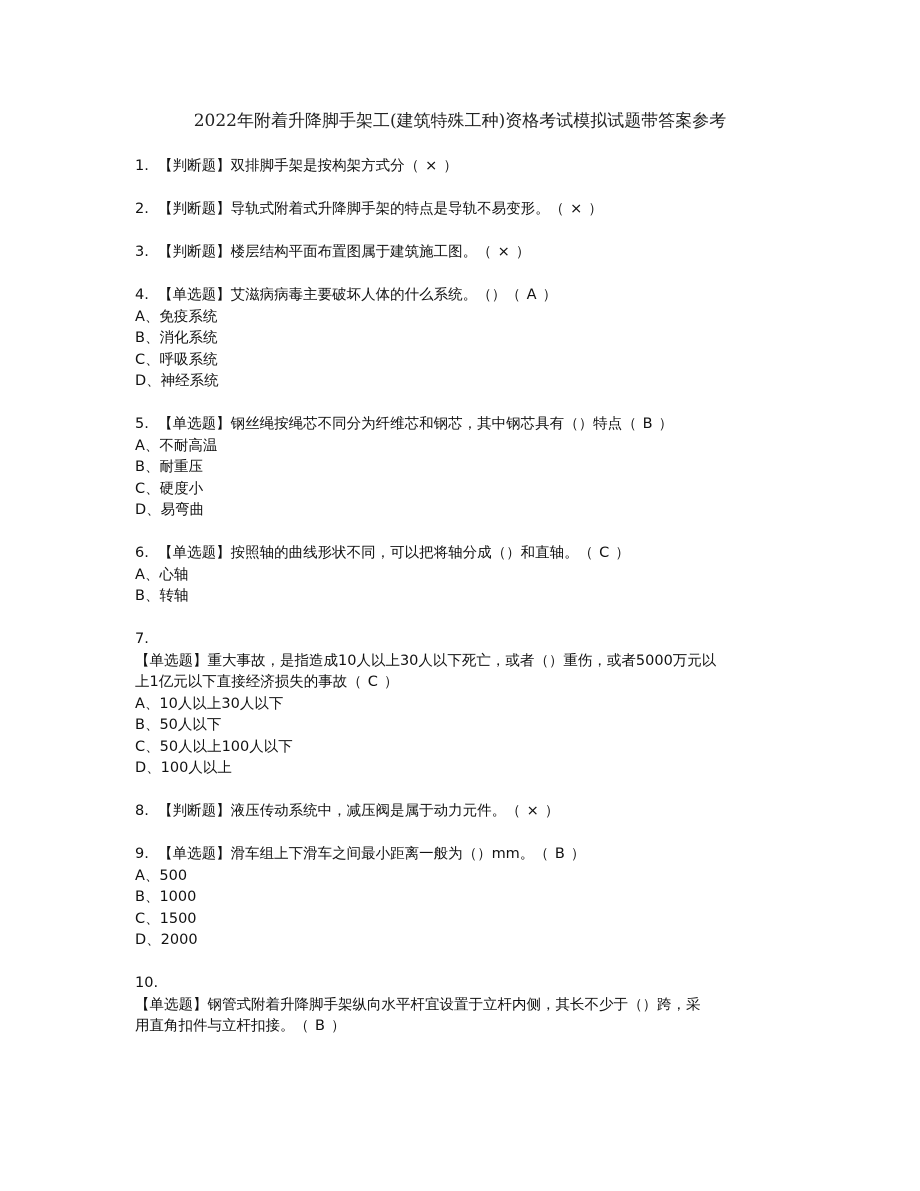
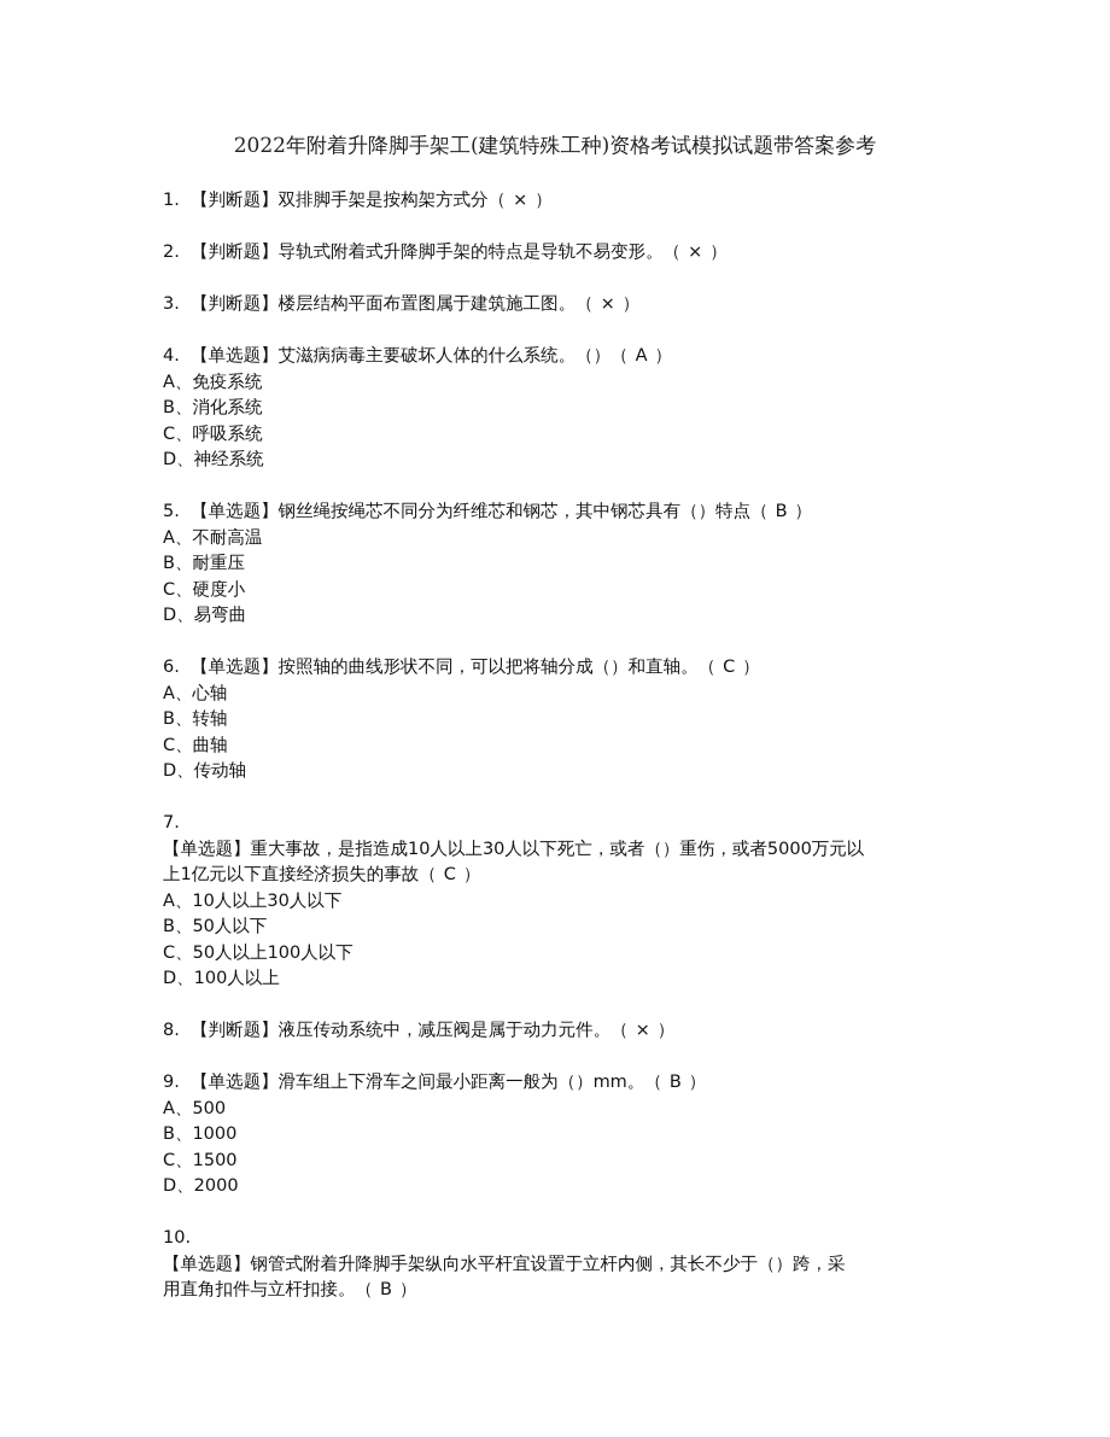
  2022年附着升降脚手架工(建筑特殊工种)资格考试模拟试题带答案参考
  1. 【判断题】双排脚手架是按构架方式分（ × ）
  2. 【判断题】导轨式附着式升降脚手架的特点是导轨不易变形。（ × ）
  3. 【判断题】楼层结构平面布置图属于建筑施工图。（ × ）
  4. 【单选题】艾滋病病毒主要破坏人体的什么系统。（）（ A ）
  A、免疫系统
  B、消化系统
  C、呼吸系统
  D、神经系统
  5. 【单选题】钢丝绳按绳芯不同分为纤维芯和钢芯，其中钢芯具有（）特点（ B ）
  A、不耐高温
  B、耐重压
  C、硬度小
  D、易弯曲
  6. 【单选题】按照轴的曲线形状不同，可以把将轴分成（）和直轴。（ C ）
  A、心轴
  B、转轴
+ C、曲轴
+ D、传动轴
  7.
  【单选题】重大事故，是指造成10人以上30人以下死亡，或者（）重伤，或者5000万元以
  上1亿元以下直接经济损失的事故（ C ）
  A、10人以上30人以下
  B、50人以下
  C、50人以上100人以下
  D、100人以上
  8. 【判断题】液压传动系统中，减压阀是属于动力元件。（ × ）
  9. 【单选题】滑车组上下滑车之间最小距离一般为（）mm。（ B ）
  A、500
  B、1000
  C、1500
  D、2000
  10.
  【单选题】钢管式附着升降脚手架纵向水平杆宜设置于立杆内侧，其长不少于（）跨，采
  用直角扣件与立杆扣接。（ B ）
